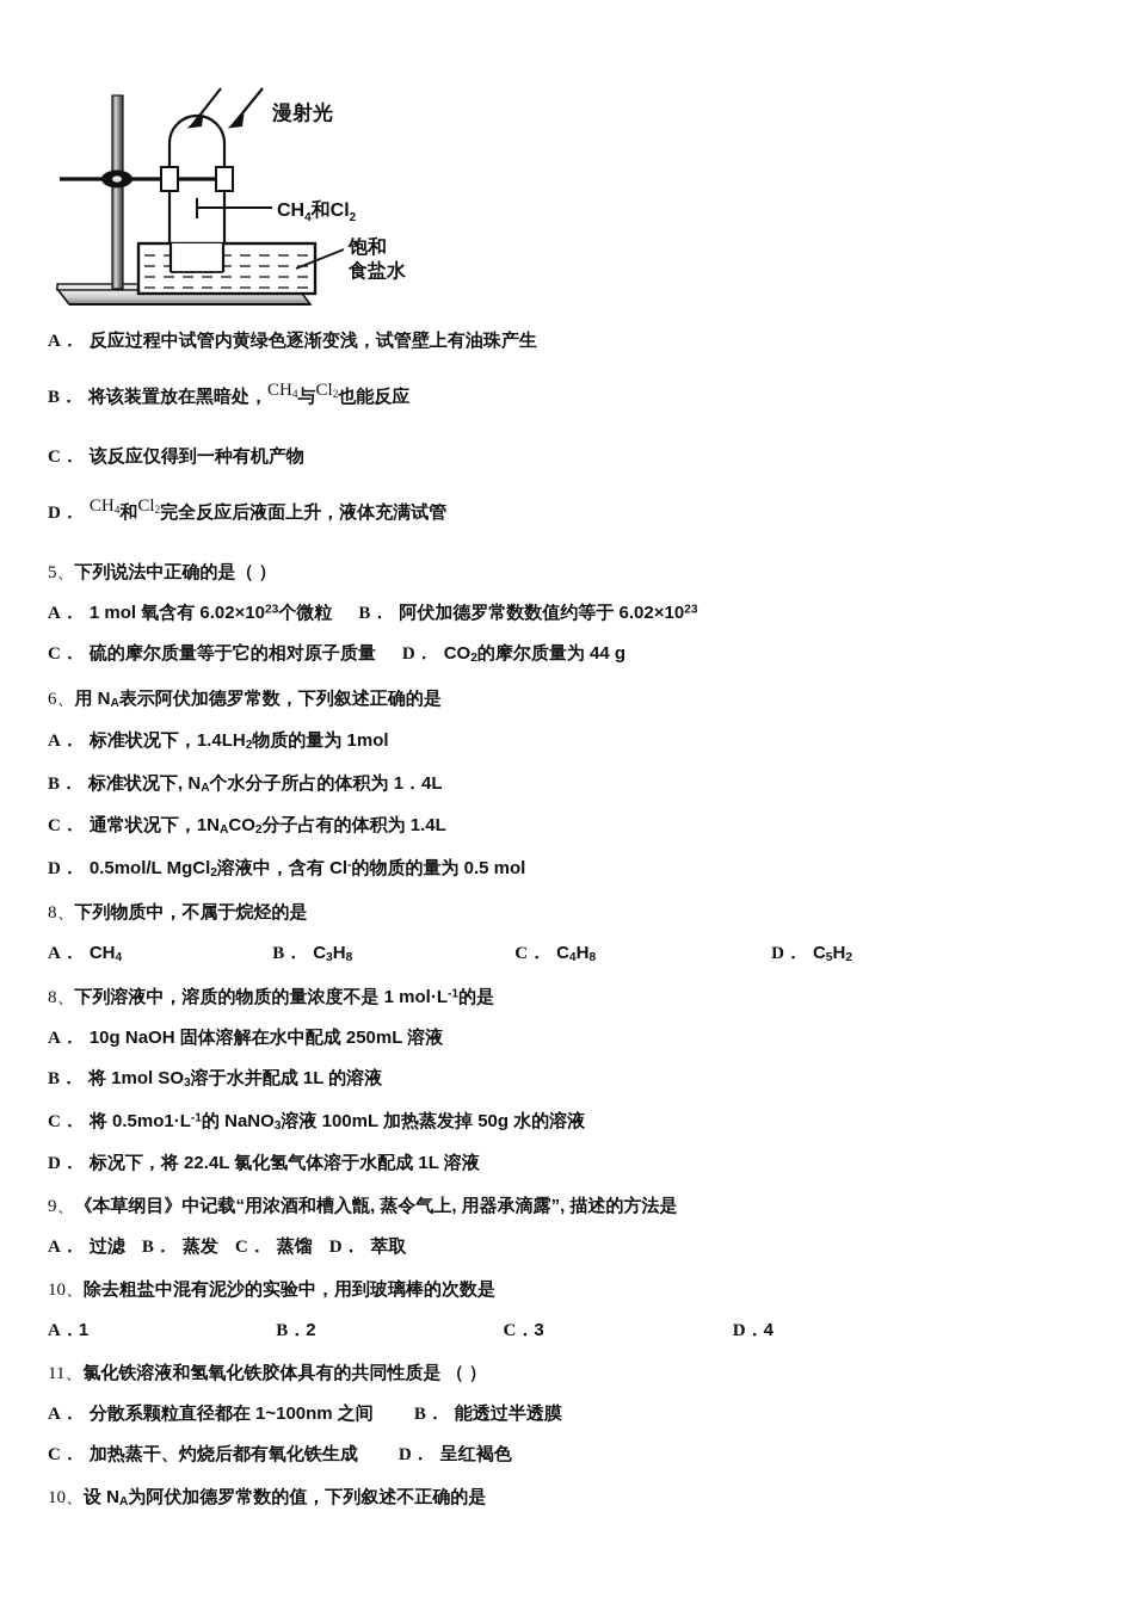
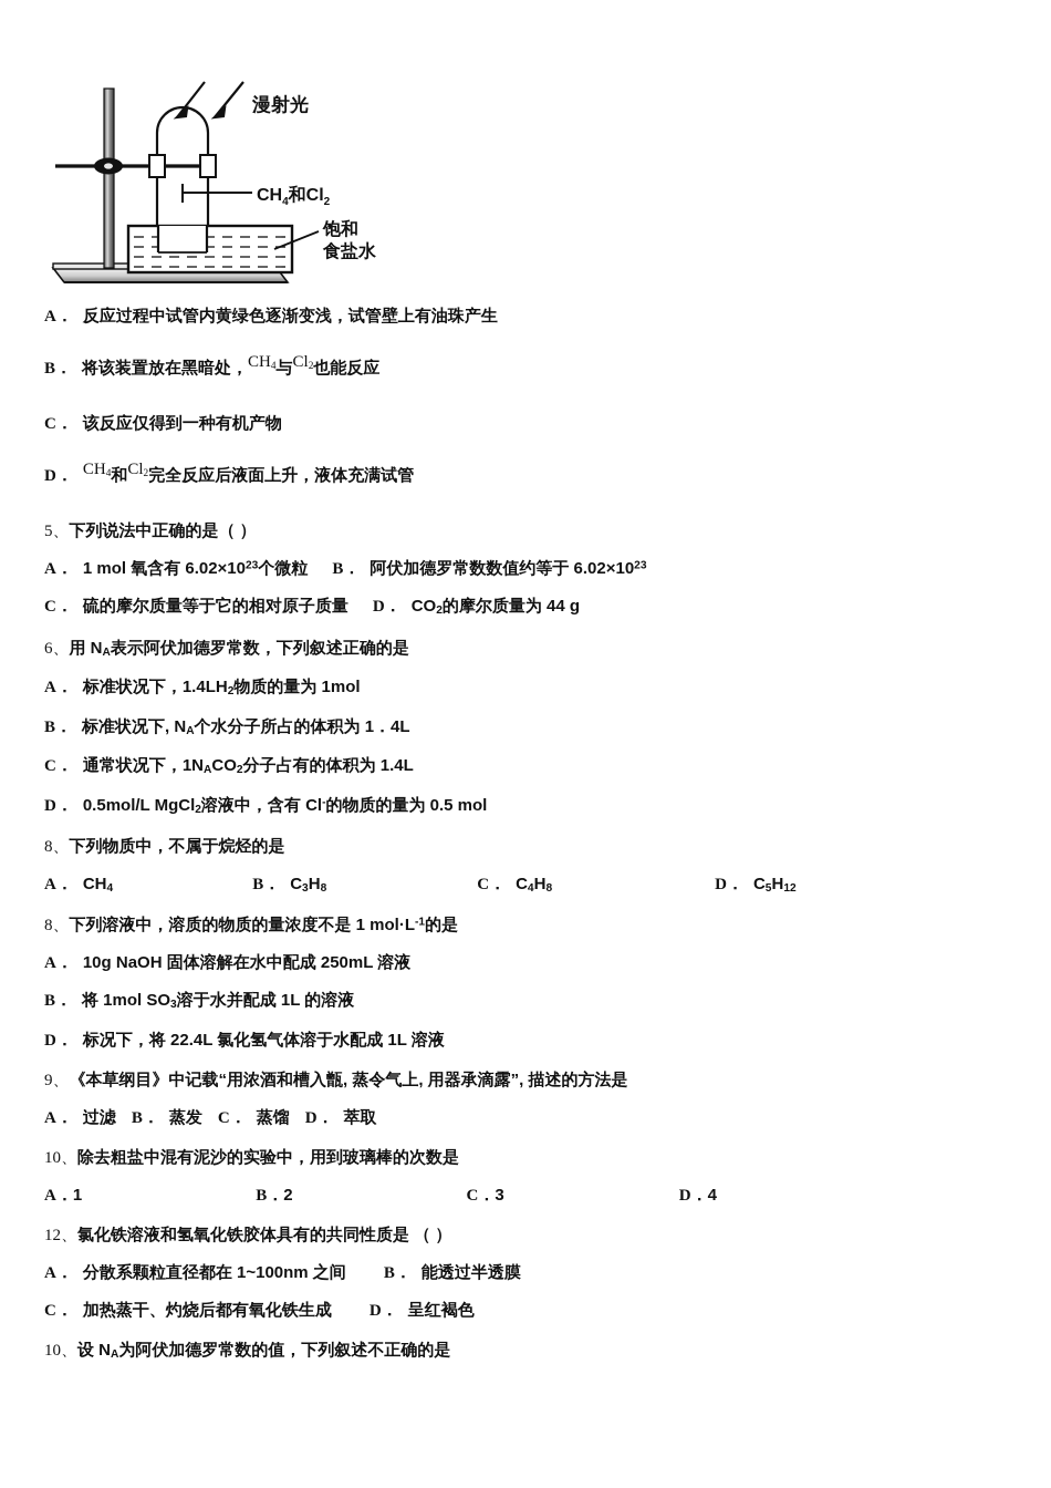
  漫射光
  CH4 和Cl2
  饱和
  食盐水
  A． 反应过程中试管内黄绿色逐渐变浅，试管壁上有油珠产生
  B． 将该装置放在黑暗处，CH4与Cl2也能反应
  C． 该反应仅得到一种有机产物
  D． CH4和Cl2完全反应后液面上升，液体充满试管
  5、下列说法中正确的是（ ）
  A． 1 mol 氧含有 6.02×1023个微粒 B． 阿伏加德罗常数数值约等于 6.02×1023
  C． 硫的摩尔质量等于它的相对原子质量 D． CO2的摩尔质量为 44 g
  6、用 NA表示阿伏加德罗常数，下列叙述正确的是
  A． 标准状况下，1.4LH2物质的量为 1mol
  B． 标准状况下, NA个水分子所占的体积为 1．4L
  C． 通常状况下，1NACO2分子占有的体积为 1.4L
  D． 0.5mol/L MgCl2溶液中，含有 Cl-的物质的量为 0.5 mol
  8、下列物质中，不属于烷烃的是
- A． CH4 B． C3H8 C． C4H8 D． C5H2
+ A． CH4 B． C3H8 C． C4H8 D． C5H12
  8、下列溶液中，溶质的物质的量浓度不是 1 mol·L-1的是
  A． 10g NaOH 固体溶解在水中配成 250mL 溶液
  B． 将 1mol SO3溶于水并配成 1L 的溶液
- C． 将 0.5mo1·L-1的 NaNO3溶液 100mL 加热蒸发掉 50g 水的溶液
  D． 标况下，将 22.4L 氯化氢气体溶于水配成 1L 溶液
  9、《本草纲目》中记载“用浓酒和槽入甑, 蒸令气上, 用器承滴露”, 描述的方法是
  A． 过滤 B． 蒸发 C． 蒸馏 D． 萃取
  10、除去粗盐中混有泥沙的实验中，用到玻璃棒的次数是
  A．1 B．2 C．3 D．4
- 11、氯化铁溶液和氢氧化铁胶体具有的共同性质是 （ ）
+ 12、氯化铁溶液和氢氧化铁胶体具有的共同性质是 （ ）
  A． 分散系颗粒直径都在 1~100nm 之间 B． 能透过半透膜
  C． 加热蒸干、灼烧后都有氧化铁生成 D． 呈红褐色
  10、设 NA为阿伏加德罗常数的值，下列叙述不正确的是
